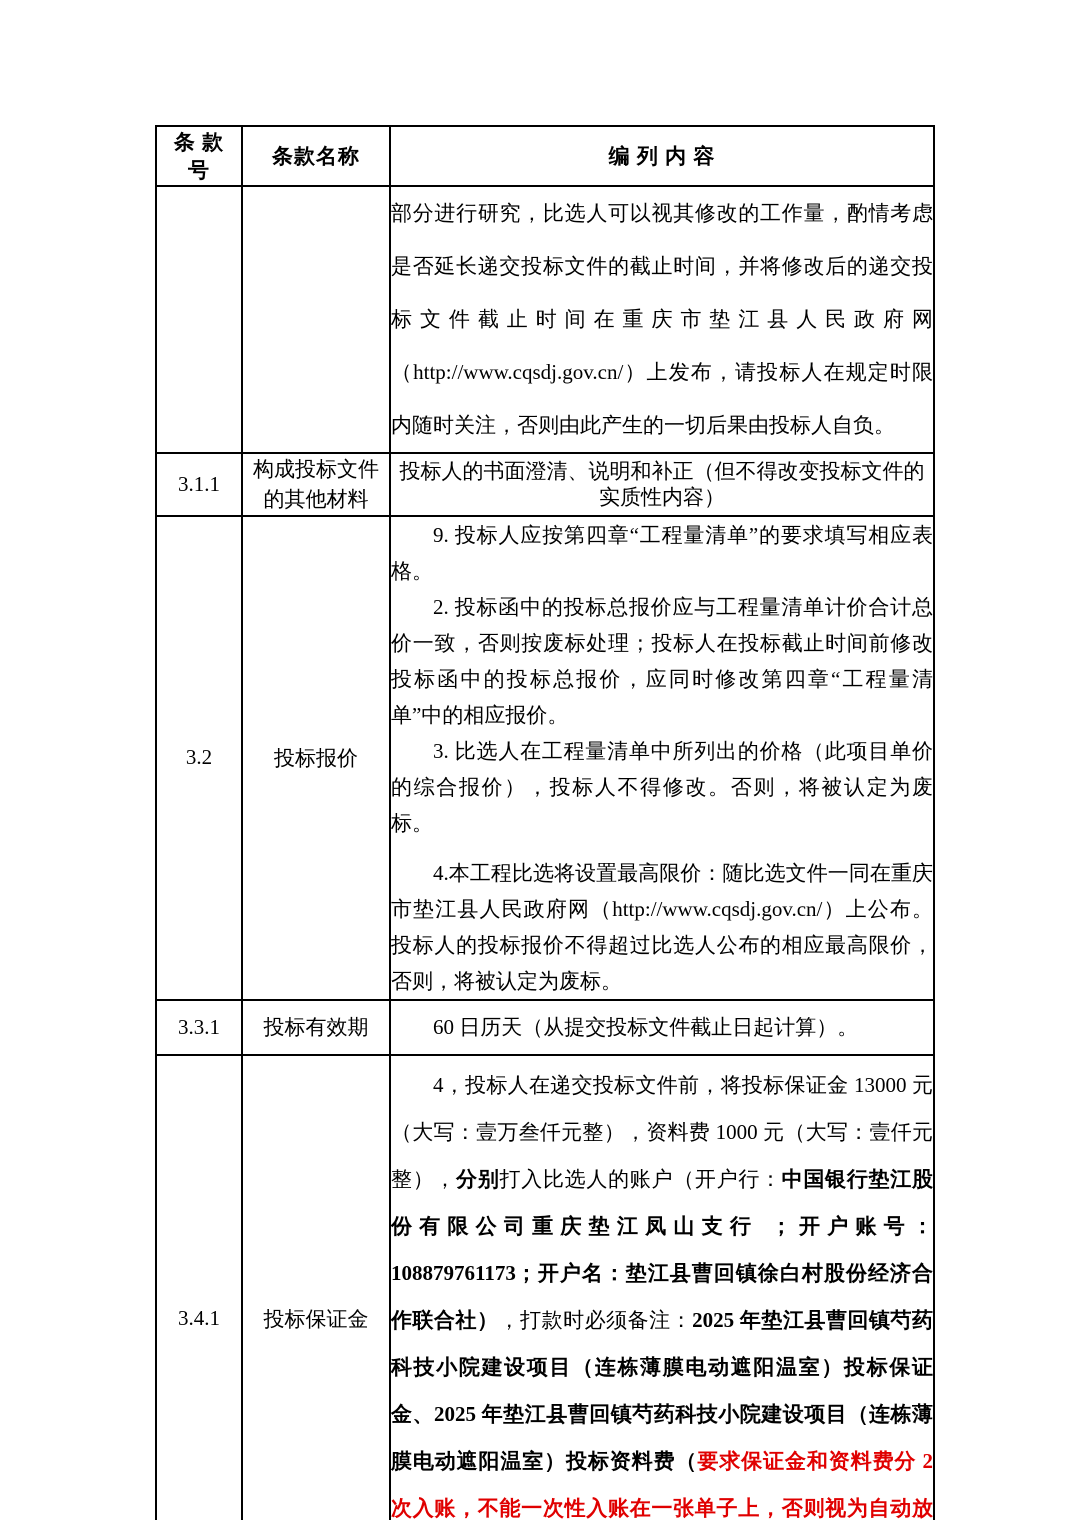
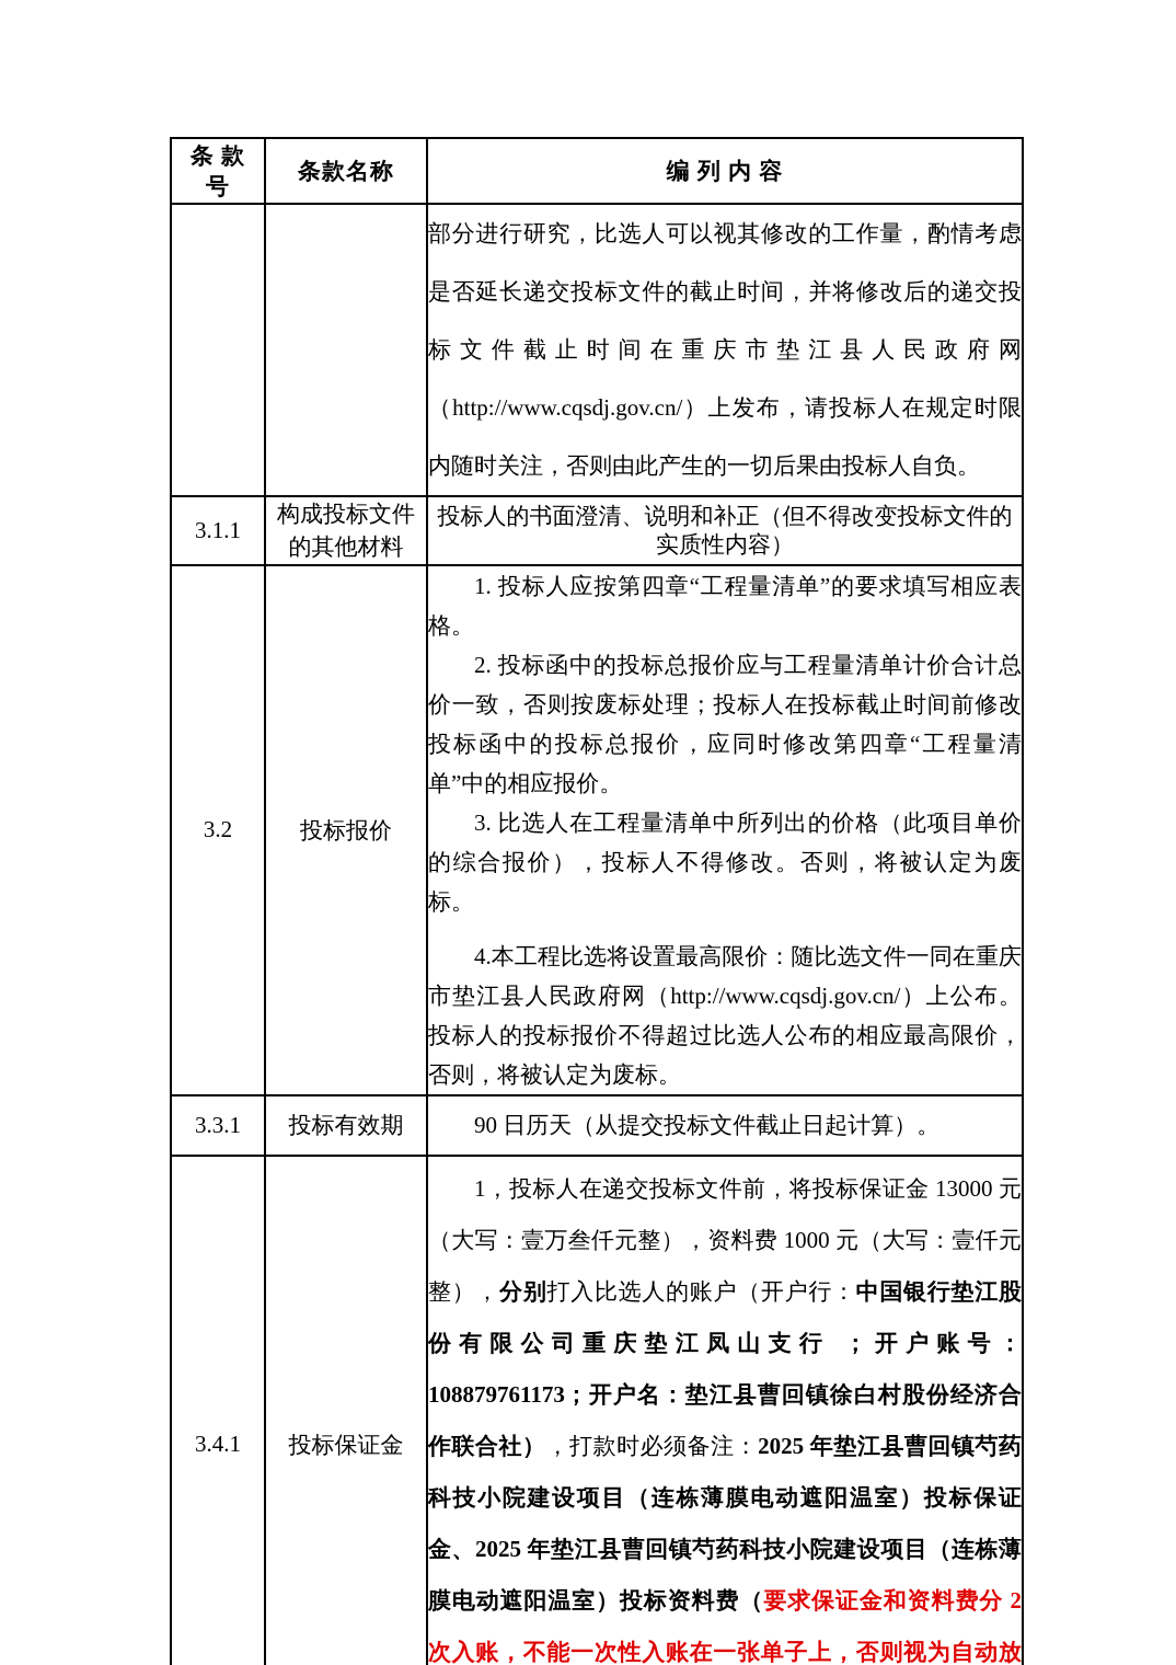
  条 款 号	条款名称	编 列 内 容
  		部分进行研究，比选人可以视其修改的工作量，酌情考虑是否延长递交投标文件的截止时间，并将修改后的递交投标文件截止时间在重庆市垫江县人民政府网（http://www.cqsdj.gov.cn/）上发布，请投标人在规定时限内随时关注，否则由此产生的一切后果由投标人自负。
  3.1.1	构成投标文件 的其他材料	投标人的书面澄清、说明和补正（但不得改变投标文件的实质性内容）
- 3.2	投标报价	9. 投标人应按第四章“工程量清单”的要求填写相应表格。 2. 投标函中的投标总报价应与工程量清单计价合计总价一致，否则按废标处理；投标人在投标截止时间前修改投标函中的投标总报价，应同时修改第四章“工程量清单”中的相应报价。 3. 比选人在工程量清单中所列出的价格（此项目单价的综合报价），投标人不得修改。否则，将被认定为废标。 4.本工程比选将设置最高限价：随比选文件一同在重庆市垫江县人民政府网（http://www.cqsdj.gov.cn/）上公布。投标人的投标报价不得超过比选人公布的相应最高限价，否则，将被认定为废标。
+ 3.2	投标报价	1. 投标人应按第四章“工程量清单”的要求填写相应表格。 2. 投标函中的投标总报价应与工程量清单计价合计总价一致，否则按废标处理；投标人在投标截止时间前修改投标函中的投标总报价，应同时修改第四章“工程量清单”中的相应报价。 3. 比选人在工程量清单中所列出的价格（此项目单价的综合报价），投标人不得修改。否则，将被认定为废标。 4.本工程比选将设置最高限价：随比选文件一同在重庆市垫江县人民政府网（http://www.cqsdj.gov.cn/）上公布。投标人的投标报价不得超过比选人公布的相应最高限价，否则，将被认定为废标。
- 3.3.1	投标有效期	60 日历天（从提交投标文件截止日起计算）。
+ 3.3.1	投标有效期	90 日历天（从提交投标文件截止日起计算）。
- 3.4.1	投标保证金	4，投标人在递交投标文件前，将投标保证金 13000 元（大写：壹万叁仟元整），资料费 1000 元（大写：壹仟元整），分别打入比选人的账户（开户行：中国银行垫江股份有限公司重庆垫江凤山支行 ；开户账号：108879761173；开户名：垫江县曹回镇徐白村股份经济合作联合社），打款时必须备注：2025 年垫江县曹回镇芍药科技小院建设项目（连栋薄膜电动遮阳温室）投标保证金、2025 年垫江县曹回镇芍药科技小院建设项目（连栋薄膜电动遮阳温室）投标资料费（要求保证金和资料费分 2 次入账，不能一次性入账在一张单子上，否则视为自动放
+ 3.4.1	投标保证金	1，投标人在递交投标文件前，将投标保证金 13000 元（大写：壹万叁仟元整），资料费 1000 元（大写：壹仟元整），分别打入比选人的账户（开户行：中国银行垫江股份有限公司重庆垫江凤山支行 ；开户账号：108879761173；开户名：垫江县曹回镇徐白村股份经济合作联合社），打款时必须备注：2025 年垫江县曹回镇芍药科技小院建设项目（连栋薄膜电动遮阳温室）投标保证金、2025 年垫江县曹回镇芍药科技小院建设项目（连栋薄膜电动遮阳温室）投标资料费（要求保证金和资料费分 2 次入账，不能一次性入账在一张单子上，否则视为自动放
